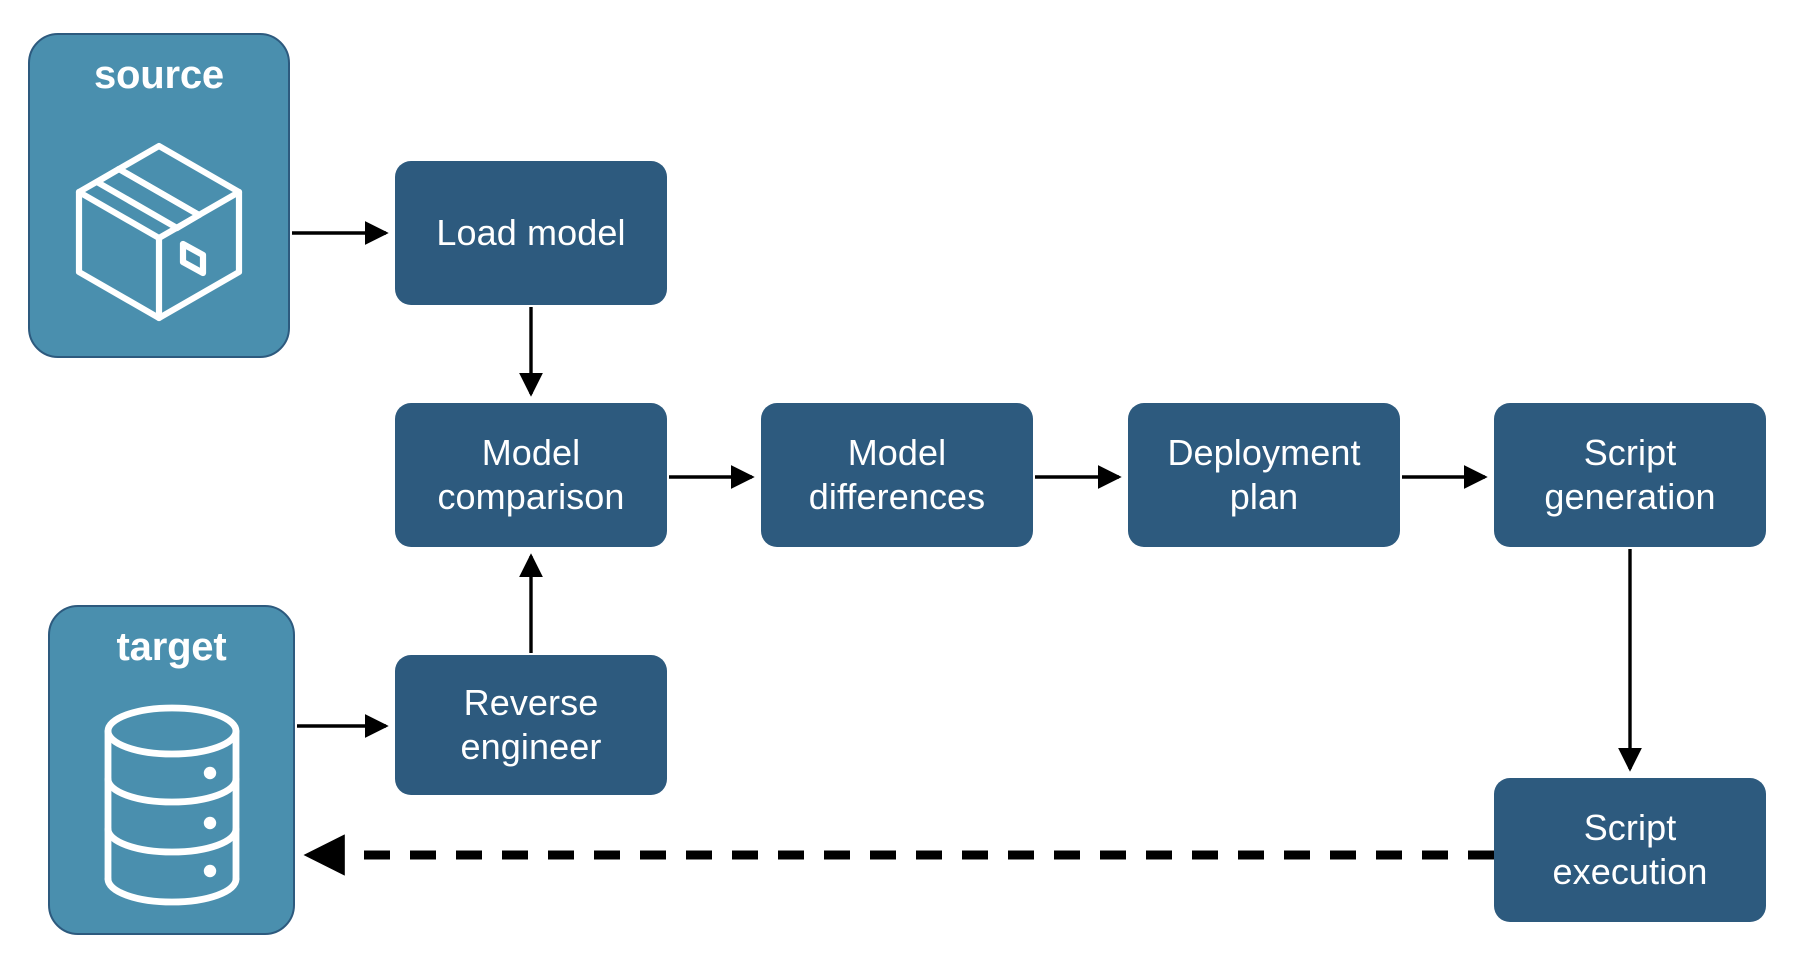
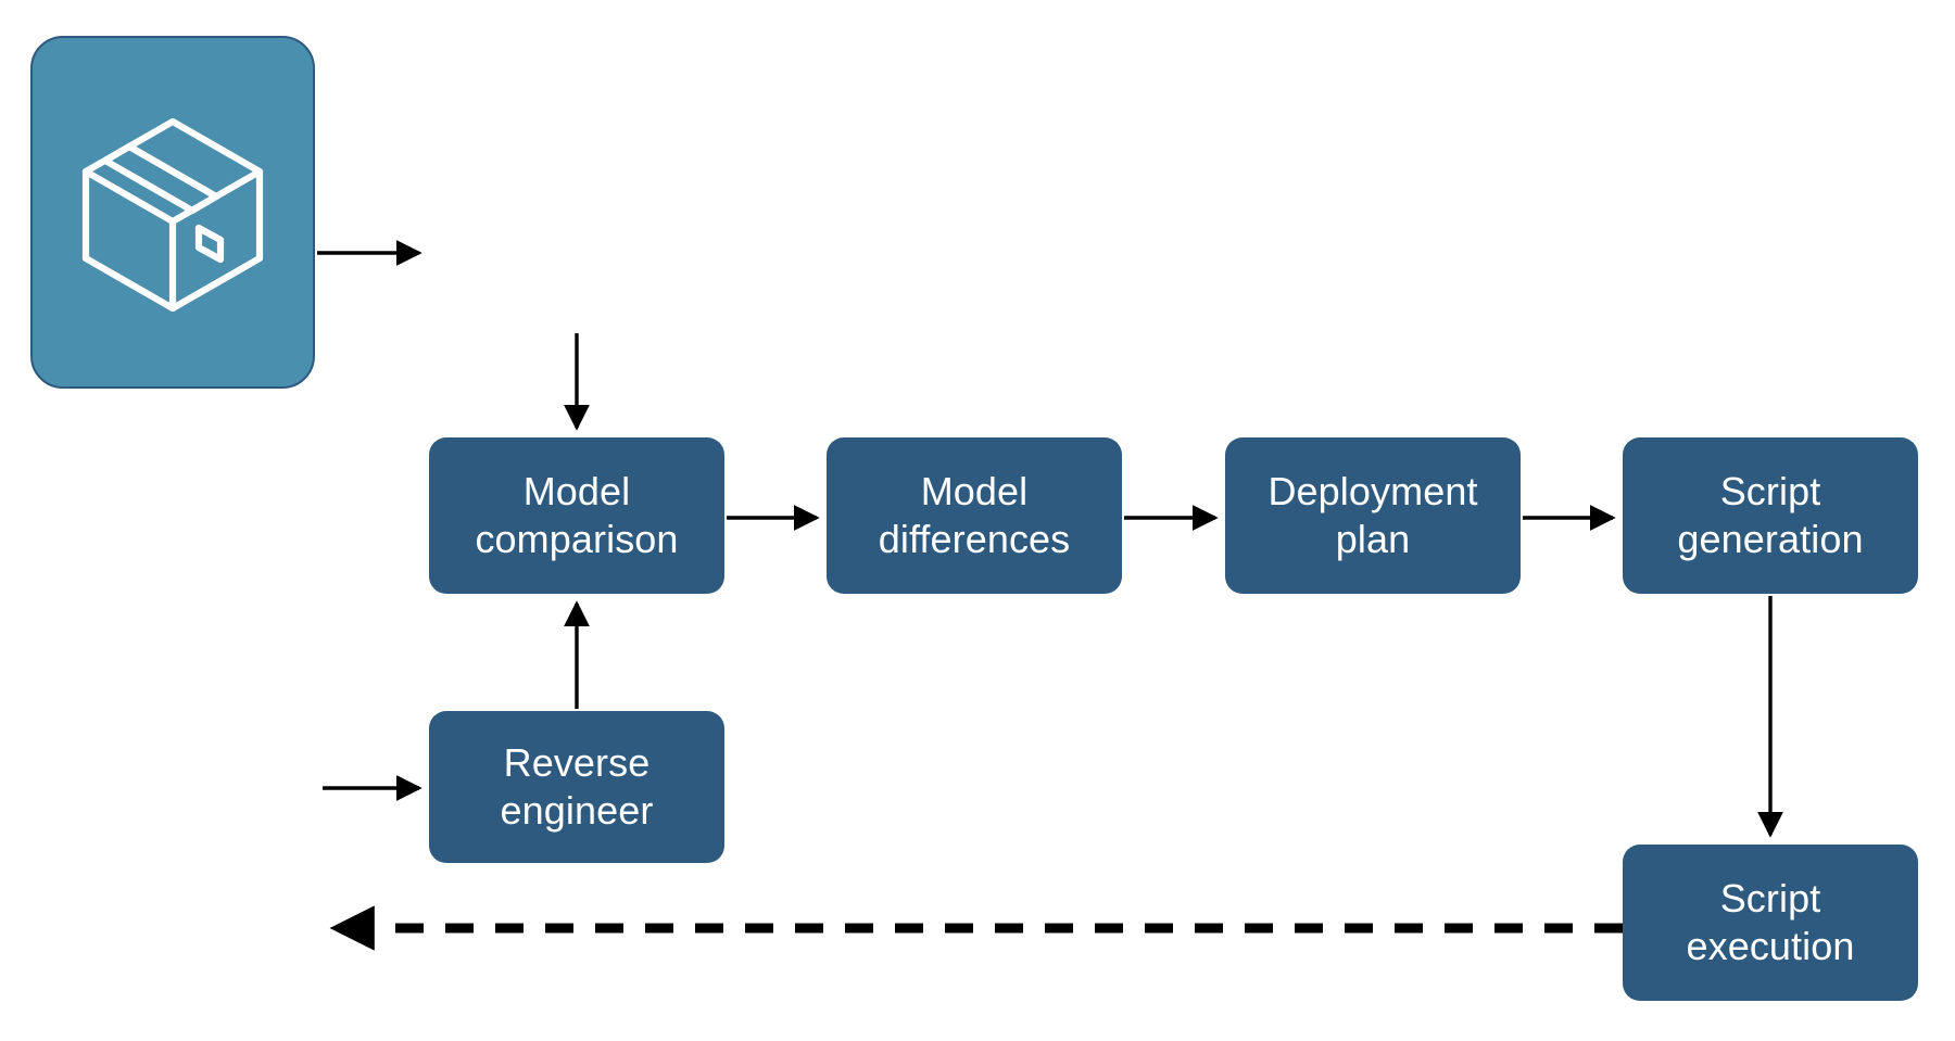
- source
- target
- Load model
  Model
  comparison
  Model
  differences
  Deployment
  plan
  Script
  generation
  Reverse
  engineer
  Script
  execution
